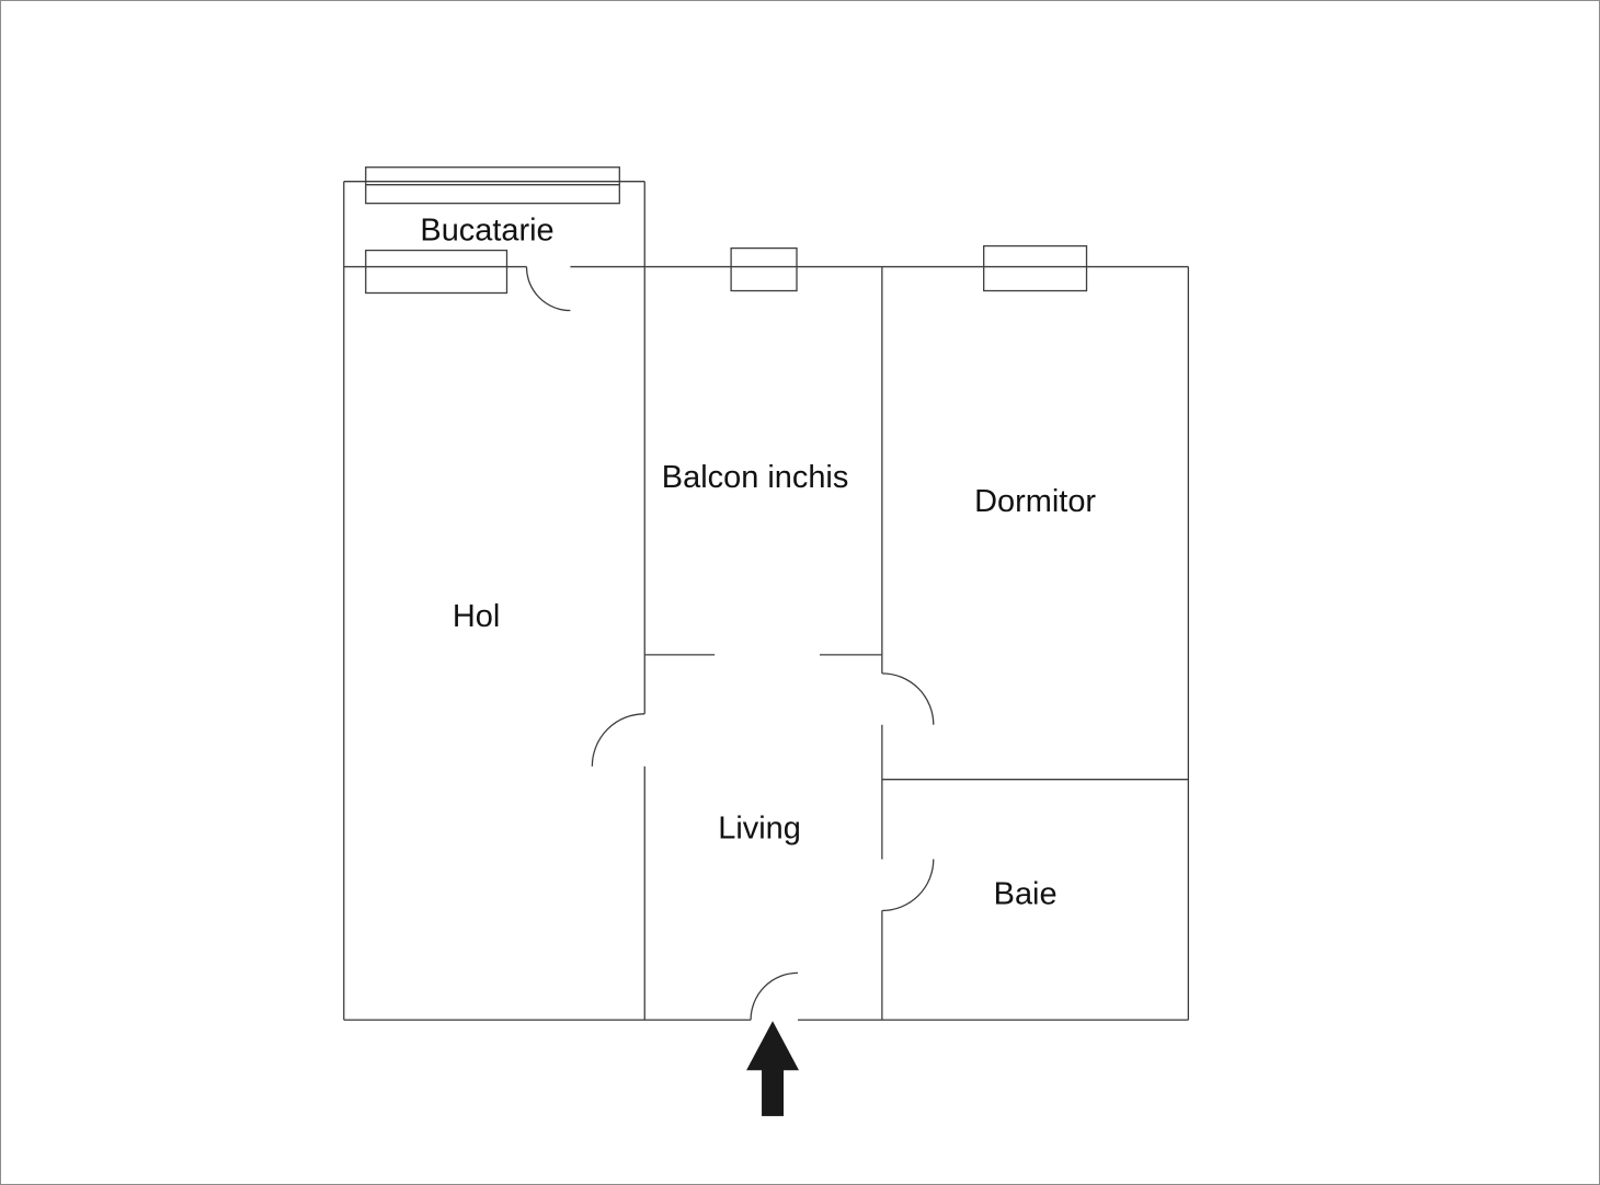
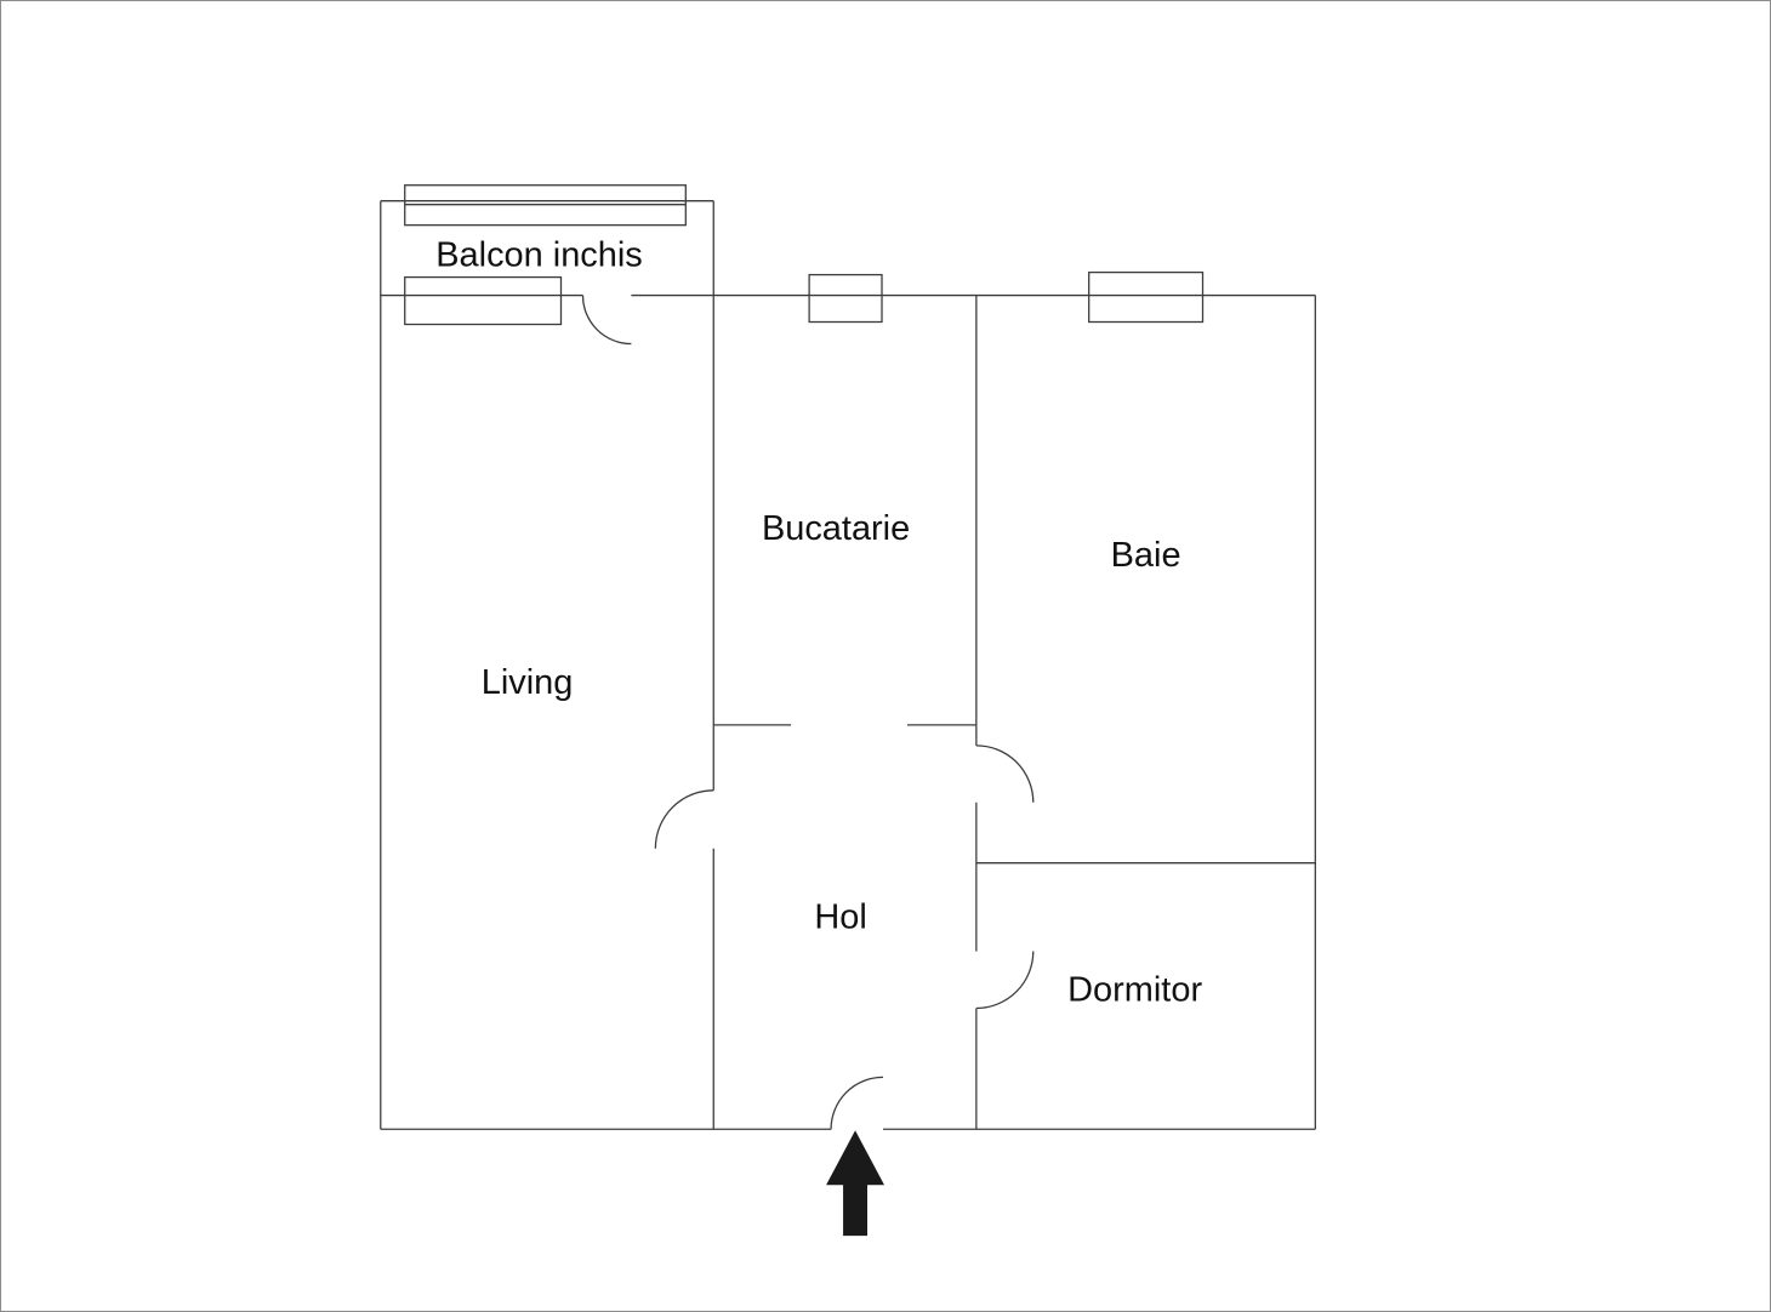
- Bucatarie
+ Balcon inchis
- Hol
+ Living
- Balcon inchis
+ Bucatarie
- Dormitor
+ Baie
- Living
+ Hol
- Baie
+ Dormitor
